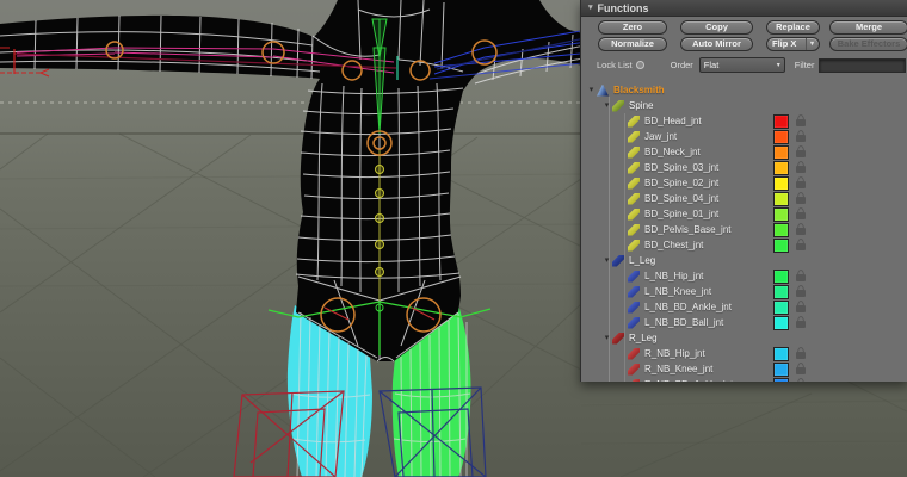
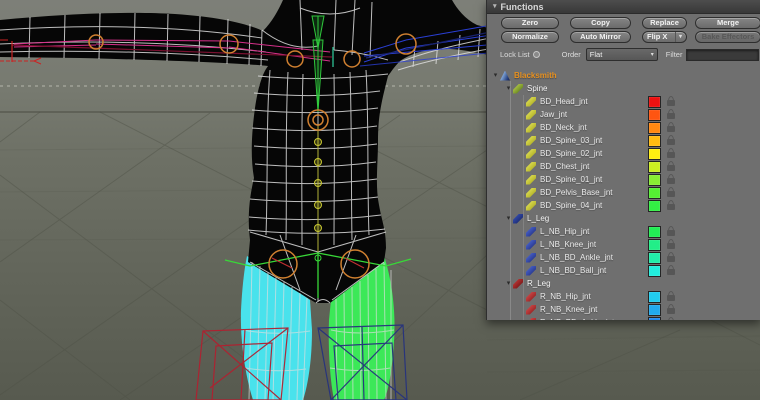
  Functions
  Zero
  Copy
  Replace
  Merge
  Normalize
  Auto Mirror
  Flip X
  Bake Effectors
  Lock List
  Order
  Flat
  Filter
  Blacksmith
  Spine
  BD_Head_jnt
  Jaw_jnt
  BD_Neck_jnt
  BD_Spine_03_jnt
  BD_Spine_02_jnt
- BD_Spine_04_jnt
+ BD_Chest_jnt
  BD_Spine_01_jnt
  BD_Pelvis_Base_jnt
- BD_Chest_jnt
+ BD_Spine_04_jnt
  L_Leg
  L_NB_Hip_jnt
  L_NB_Knee_jnt
  L_NB_BD_Ankle_jnt
  L_NB_BD_Ball_jnt
  R_Leg
  R_NB_Hip_jnt
  R_NB_Knee_jnt
